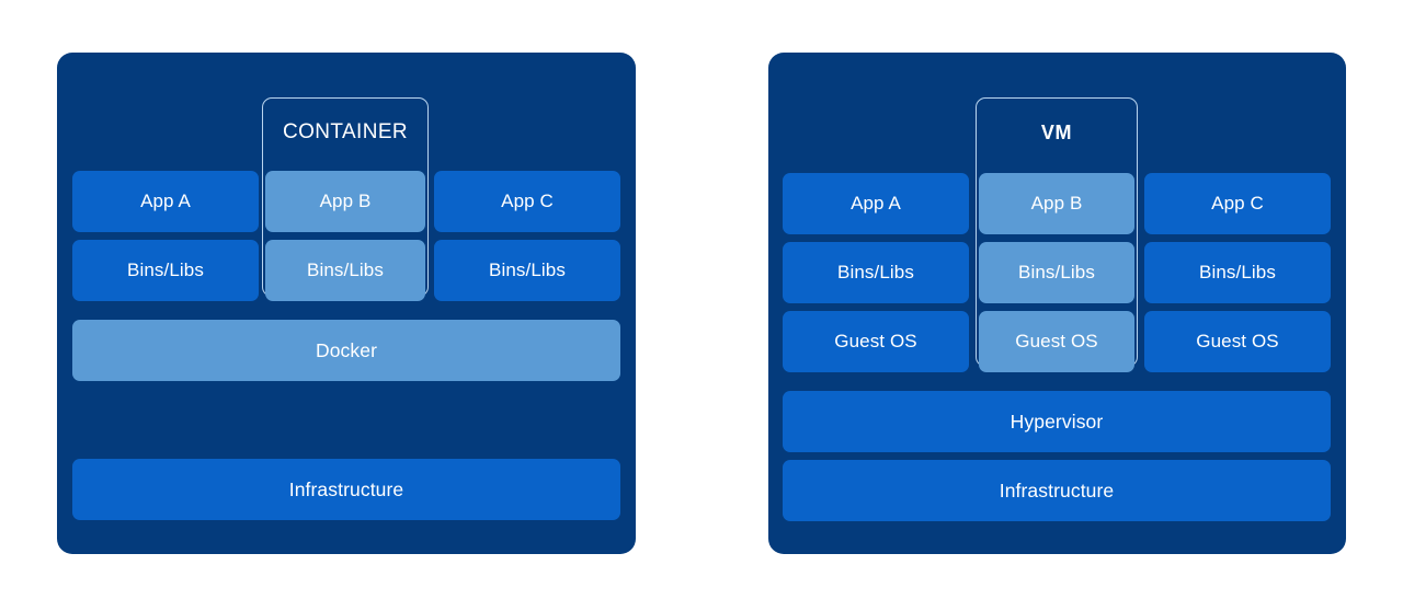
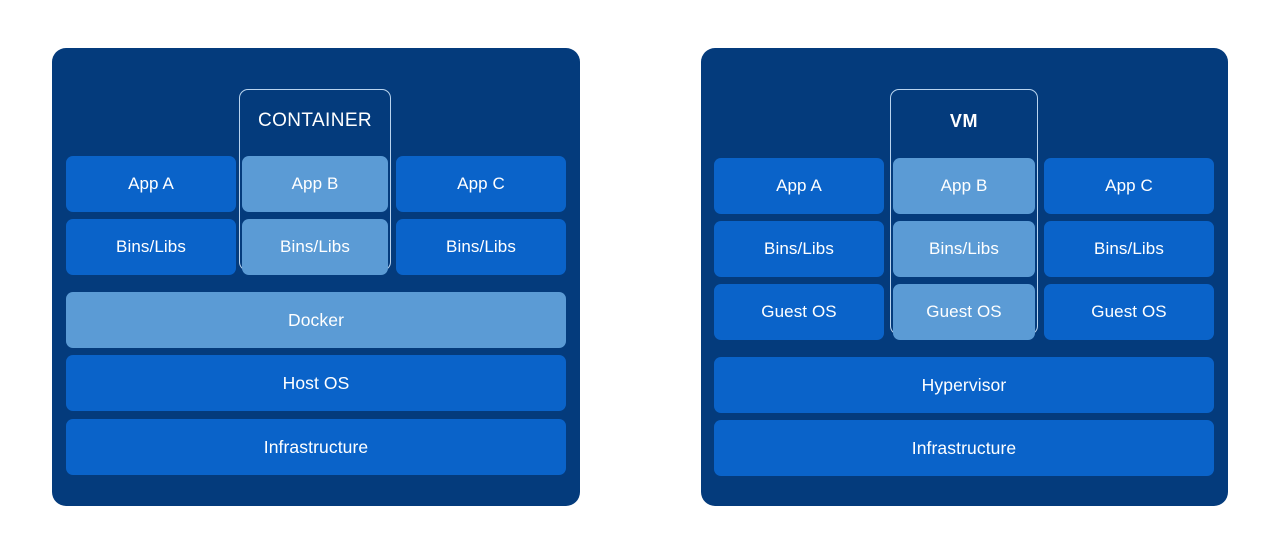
  CONTAINER
  App A
  App B
  App C
  Bins/Libs
  Bins/Libs
  Bins/Libs
  Docker
+ Host OS
  Infrastructure
  VM
  App A
  App B
  App C
  Bins/Libs
  Bins/Libs
  Bins/Libs
  Guest OS
  Guest OS
  Guest OS
  Hypervisor
  Infrastructure
